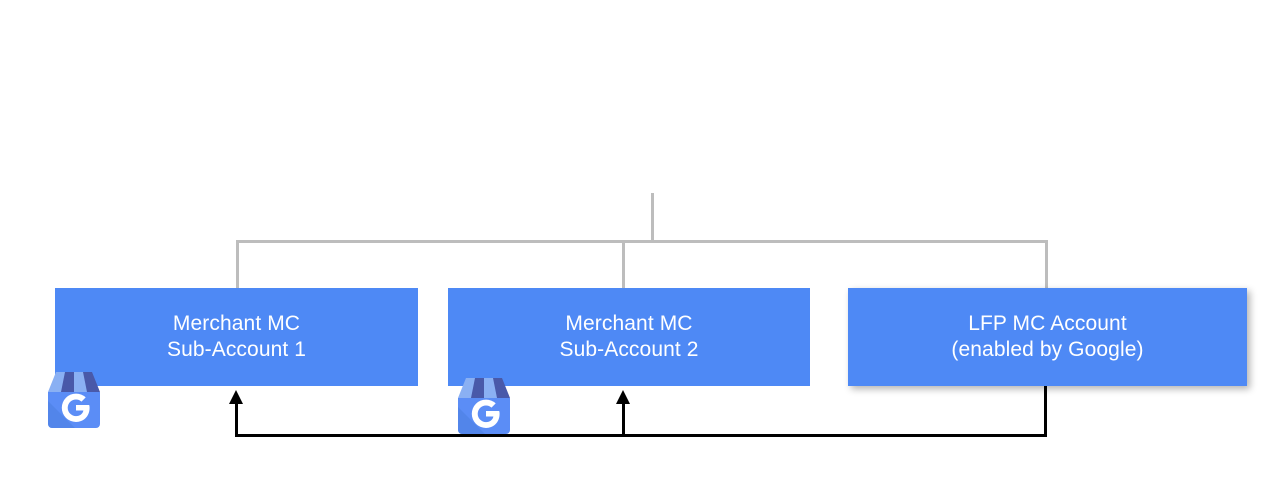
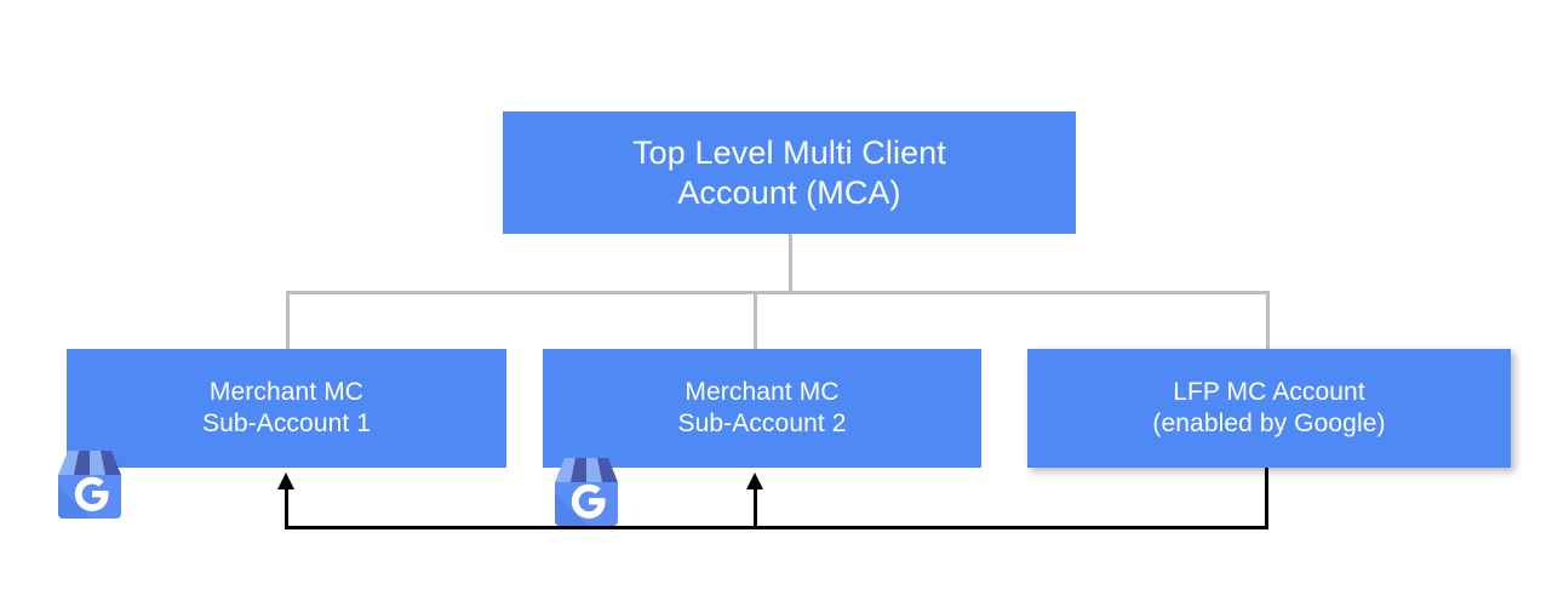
+ Top Level Multi Client
+ Account (MCA)
  Merchant MC
  Sub-Account 1
  Merchant MC
  Sub-Account 2
  LFP MC Account
  (enabled by Google)
